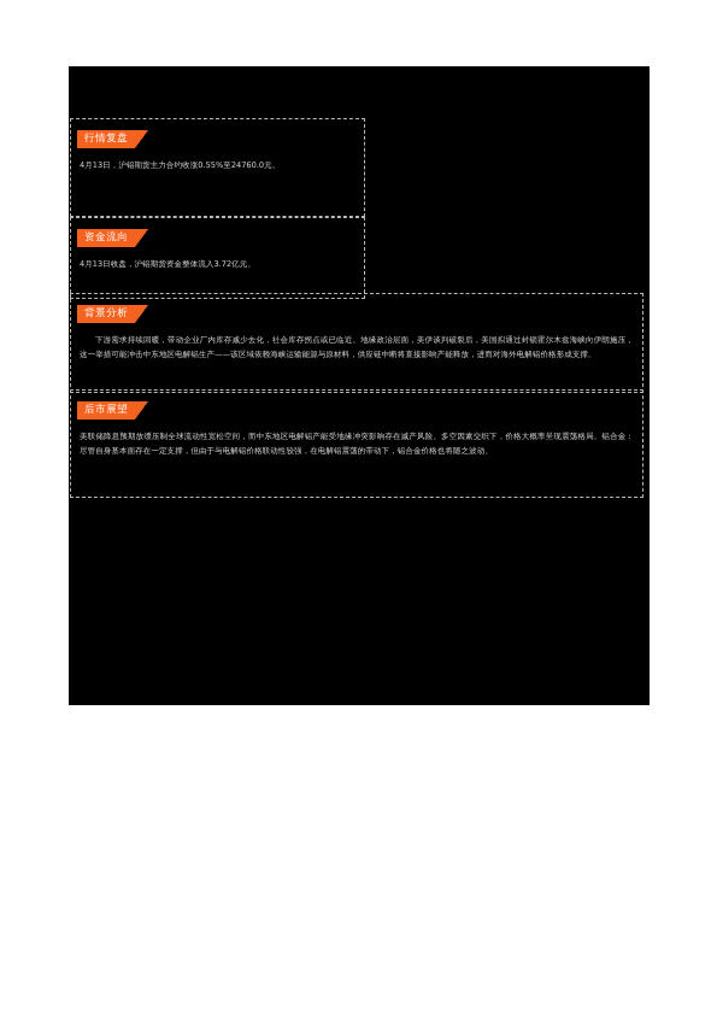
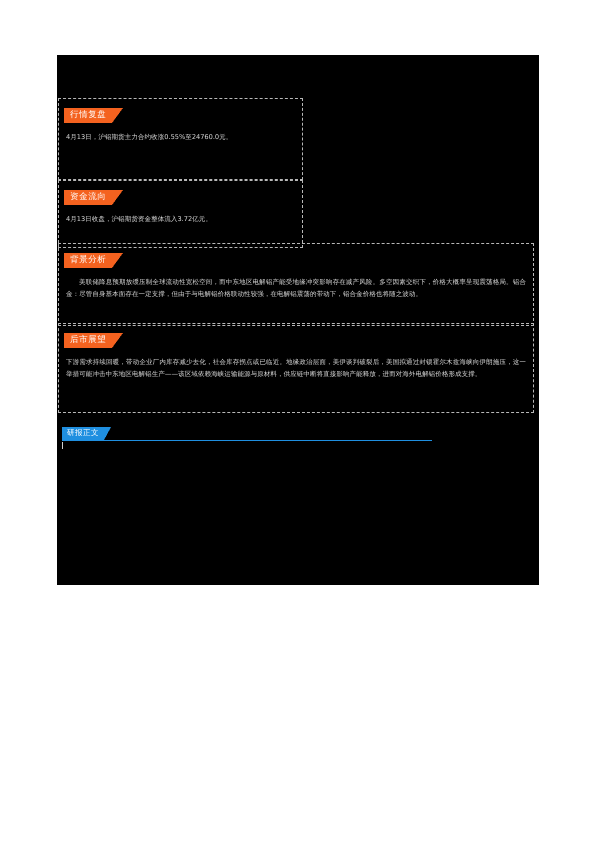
  行情复盘
  4月13日，沪铝期货主力合约收涨0.55%至24760.0元。
  资金流向
  4月13日收盘，沪铝期货资金整体流入3.72亿元。
  背景分析
- 下游需求持续回暖，带动企业厂内库存减少去化，社会库存拐点或已临近。地缘政治层面，美伊谈判破裂后，美国拟通过封锁霍尔木兹海峡向伊朗施压，这一举措可能冲击中东地区电解铝生产——该区域依赖海峡运输能源与原材料，供应链中断将直接影响产能释放，进而对海外电解铝价格形成支撑。
+ 美联储降息预期放缓压制全球流动性宽松空间，而中东地区电解铝产能受地缘冲突影响存在减产风险。多空因素交织下，价格大概率呈现震荡格局。铝合金：尽管自身基本面存在一定支撑，但由于与电解铝价格联动性较强，在电解铝震荡的带动下，铝合金价格也将随之波动。
  后市展望
- 美联储降息预期放缓压制全球流动性宽松空间，而中东地区电解铝产能受地缘冲突影响存在减产风险。多空因素交织下，价格大概率呈现震荡格局。铝合金：尽管自身基本面存在一定支撑，但由于与电解铝价格联动性较强，在电解铝震荡的带动下，铝合金价格也将随之波动。
+ 下游需求持续回暖，带动企业厂内库存减少去化，社会库存拐点或已临近。地缘政治层面，美伊谈判破裂后，美国拟通过封锁霍尔木兹海峡向伊朗施压，这一举措可能冲击中东地区电解铝生产——该区域依赖海峡运输能源与原材料，供应链中断将直接影响产能释放，进而对海外电解铝价格形成支撑。
+ 研报正文
